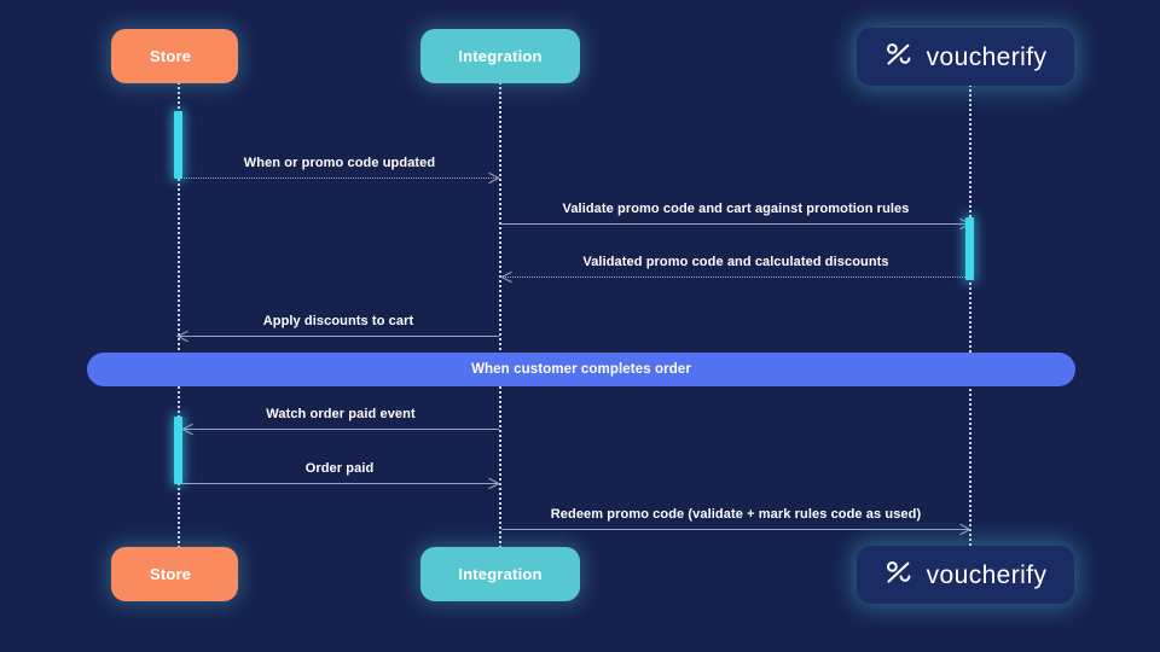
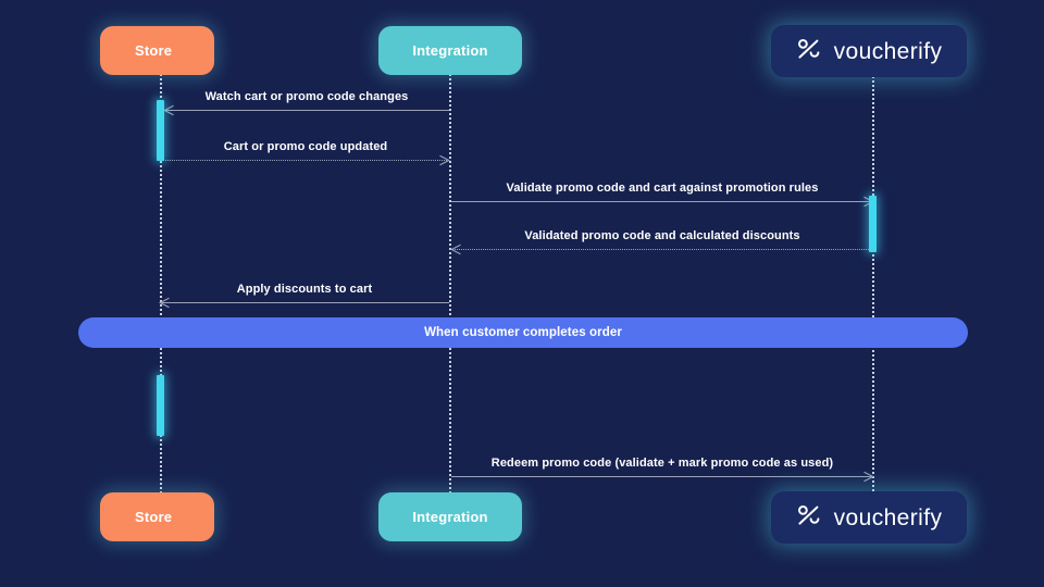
  Store
  Integration
  voucherify
+ Watch cart or promo code changes
- When or promo code updated
+ Cart or promo code updated
  Validate promo code and cart against promotion rules
  Validated promo code and calculated discounts
  Apply discounts to cart
  When customer completes order
- Watch order paid event
- Order paid
- Redeem promo code (validate + mark rules code as used)
+ Redeem promo code (validate + mark promo code as used)
  Store
  Integration
  voucherify
